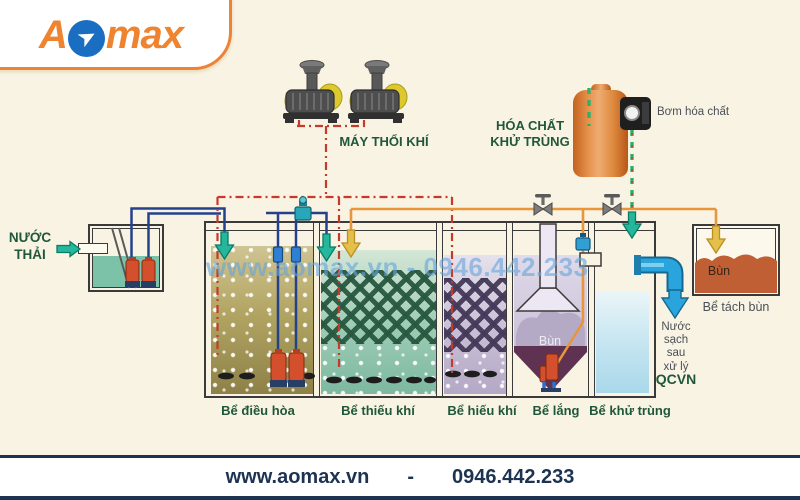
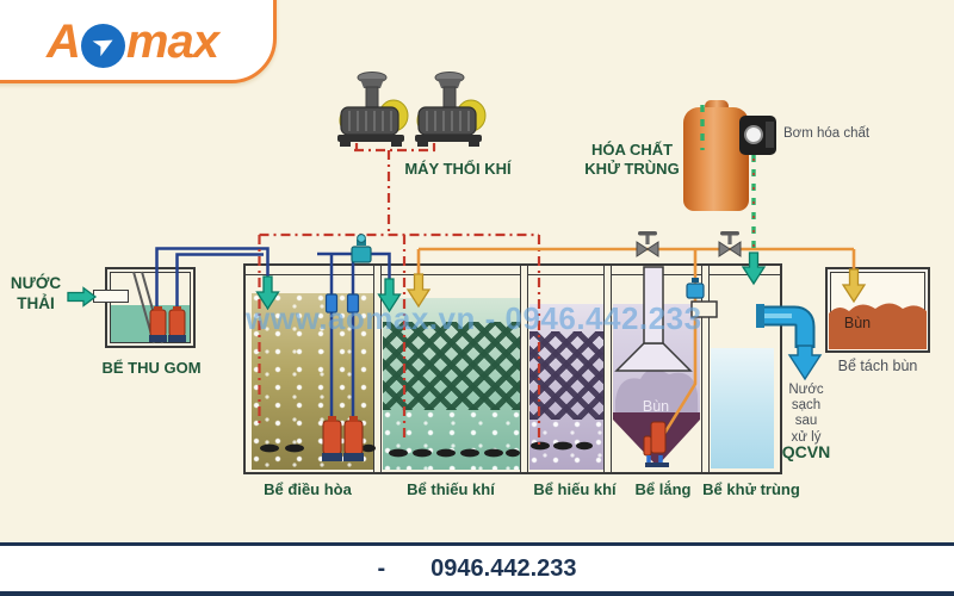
  NƯỚC
  THẢI
+ BỂ THU GOM
  MÁY THỔI KHÍ
  HÓA CHẤT
  KHỬ TRÙNG
  Bơm hóa chất
  Bể điều hòa
  Bể thiếu khí
  Bể hiếu khí
  Bể lắng
  Bể khử trùng
  Bùn
  Bùn
  Bể tách bùn
  Nước
  sạch
  sau
  xử lý
  QCVN
  www.aomax.vn - 0946.442.233
  A
  max
- www.aomax.vn
  -
  0946.442.233
